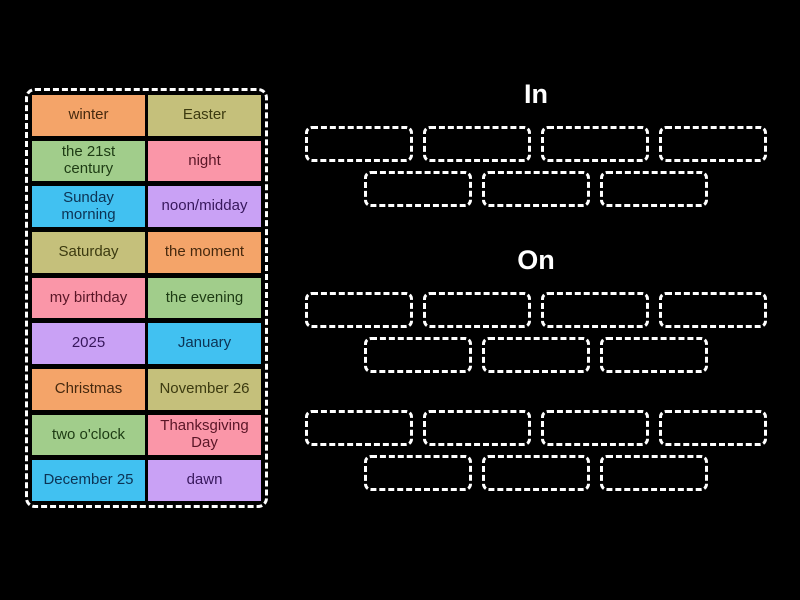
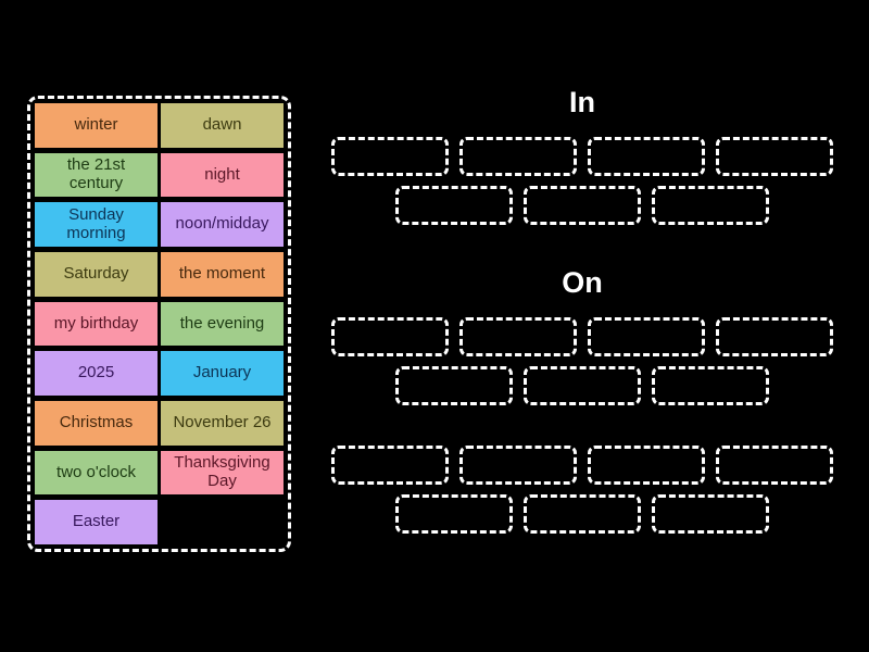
  winter
- Easter
+ dawn
  the 21st century
  night
  Sunday morning
  noon/midday
  Saturday
  the moment
  my birthday
  the evening
  2025
  January
  Christmas
  November 26
  two o'clock
  Thanksgiving Day
- December 25
- dawn
+ Easter
  In
  On
